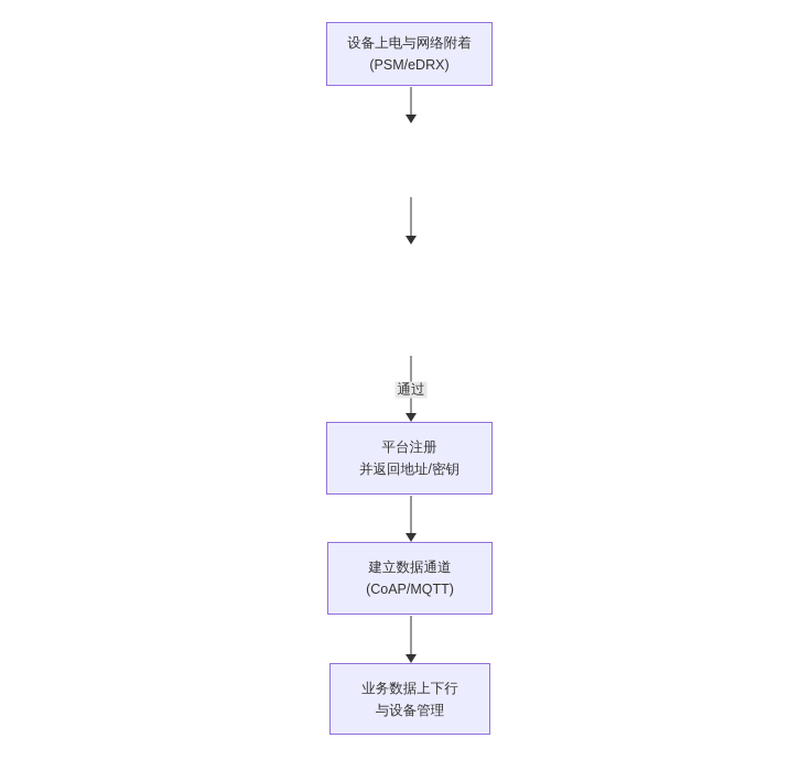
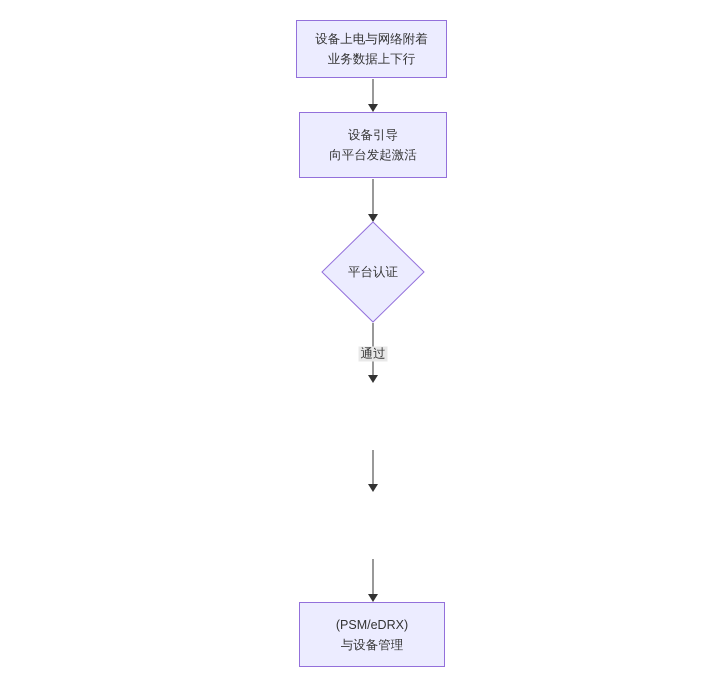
  设备上电与网络附着
- (PSM/eDRX)
+ 业务数据上下行
+ 设备引导
+ 向平台发起激活
+ 平台认证
  通过
- 平台注册
- 并返回地址/密钥
- 建立数据通道
- (CoAP/MQTT)
- 业务数据上下行
+ (PSM/eDRX)
  与设备管理
